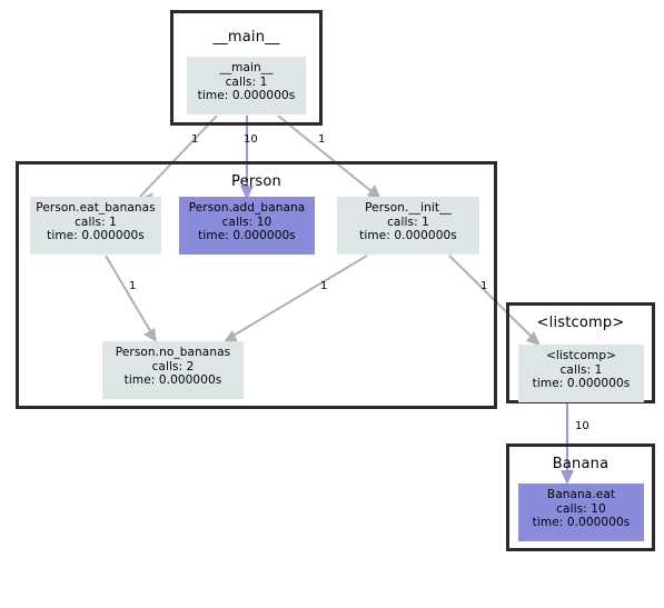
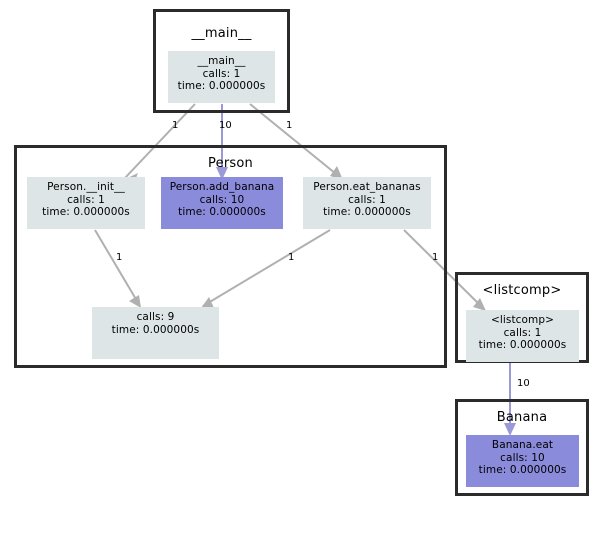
  __main__
  Person
  <listcomp>
  Banana
  __main__
  calls: 1
  time: 0.000000s
- Person.eat_bananas
+ Person.__init__
  calls: 1
  time: 0.000000s
  Person.add_banana
  calls: 10
  time: 0.000000s
- Person.__init__
+ Person.eat_bananas
  calls: 1
  time: 0.000000s
- Person.no_bananas
- calls: 2
+ calls: 9
  time: 0.000000s
  <listcomp>
  calls: 1
  time: 0.000000s
  Banana.eat
  calls: 10
  time: 0.000000s
  1
  10
  1
  1
  1
  1
  10
